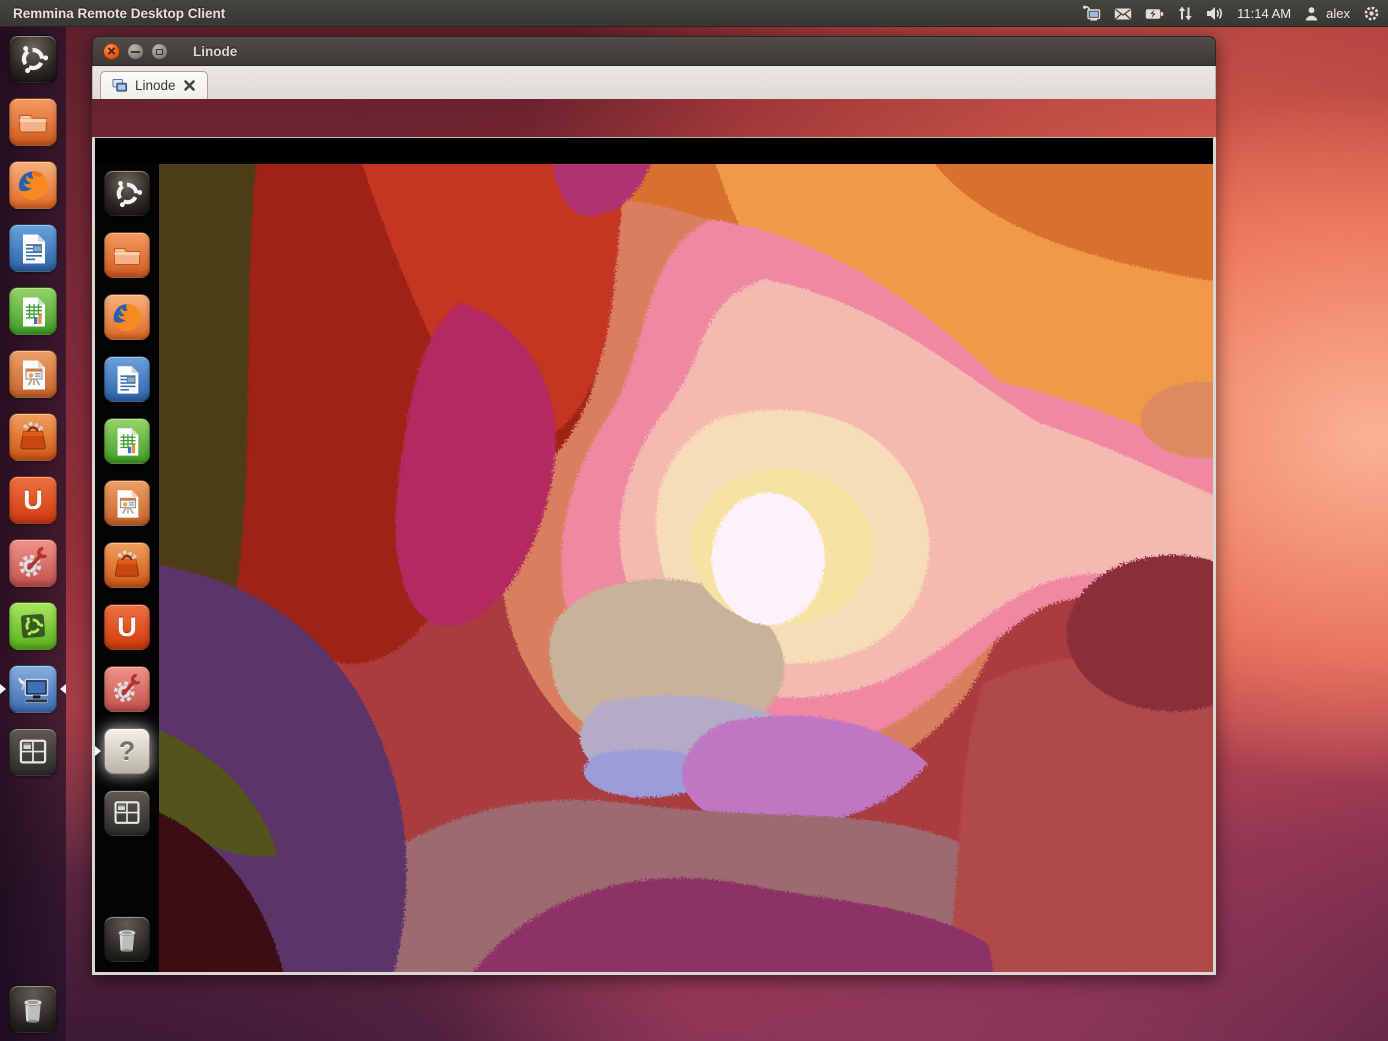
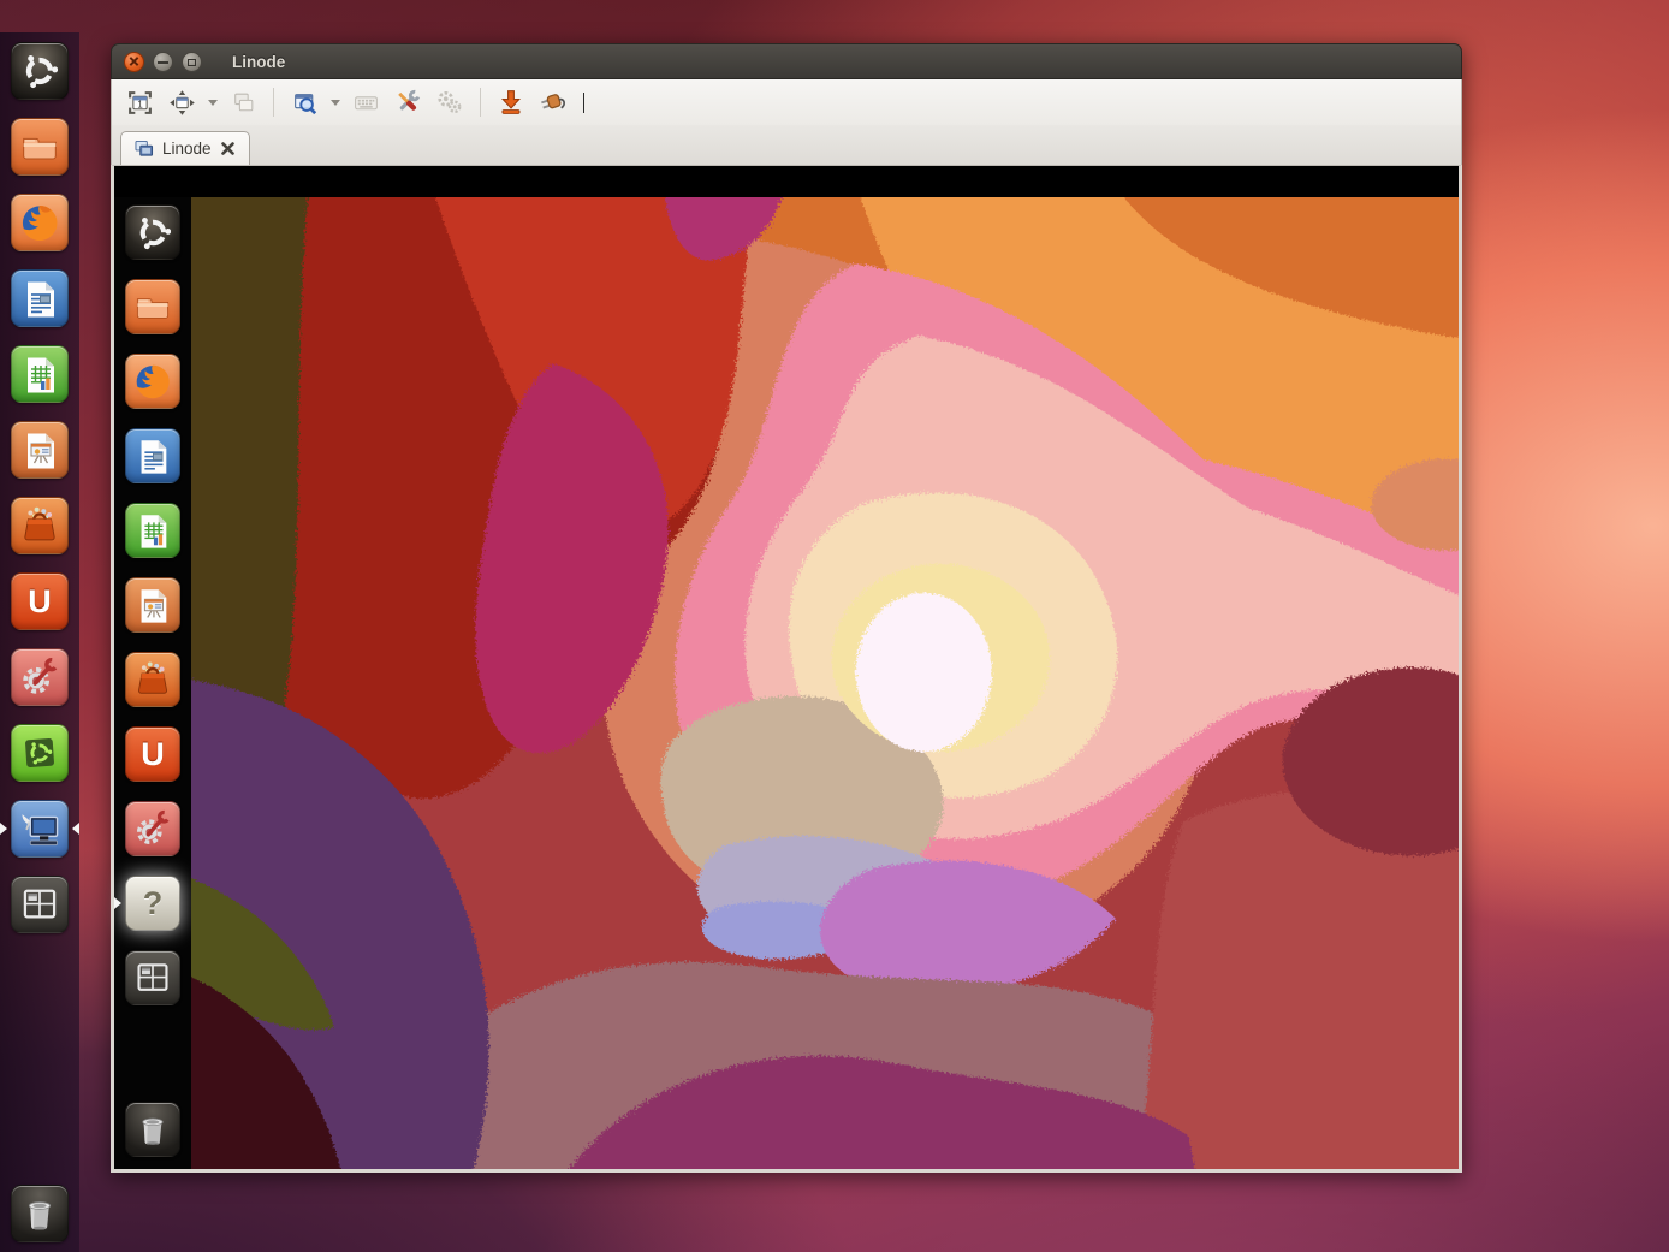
- Remmina Remote Desktop Client
- 11:14 AM
- alex
  U
  Linode
+ 1
  Linode
  U
  ?
